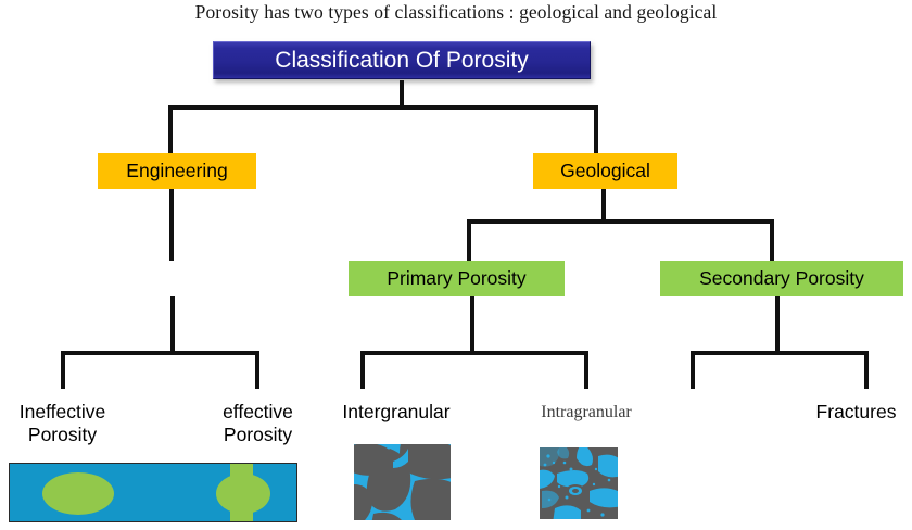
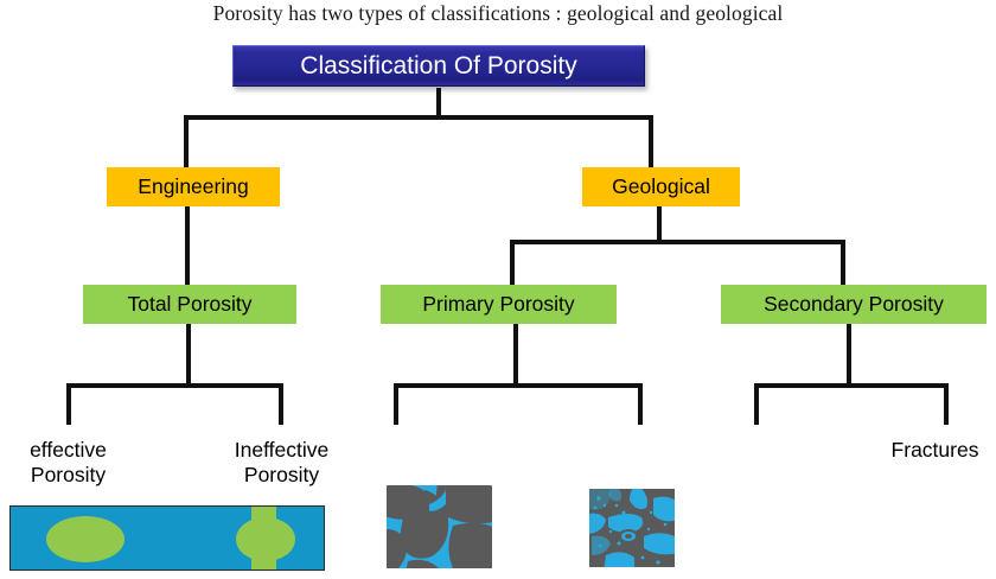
  Porosity has two types of classifications : geological and geological
  Classification Of Porosity
  Engineering
  Geological
+ Total Porosity
  Primary Porosity
  Secondary Porosity
- Ineffective
+ effective
  Porosity
- effective
+ Ineffective
  Porosity
- Intergranular
- Intragranular
  Fractures
